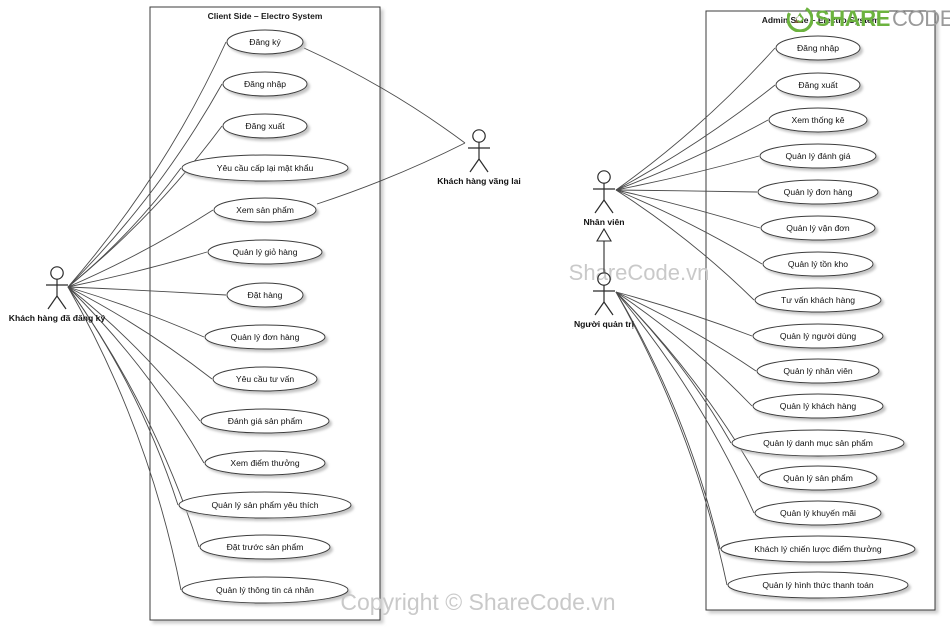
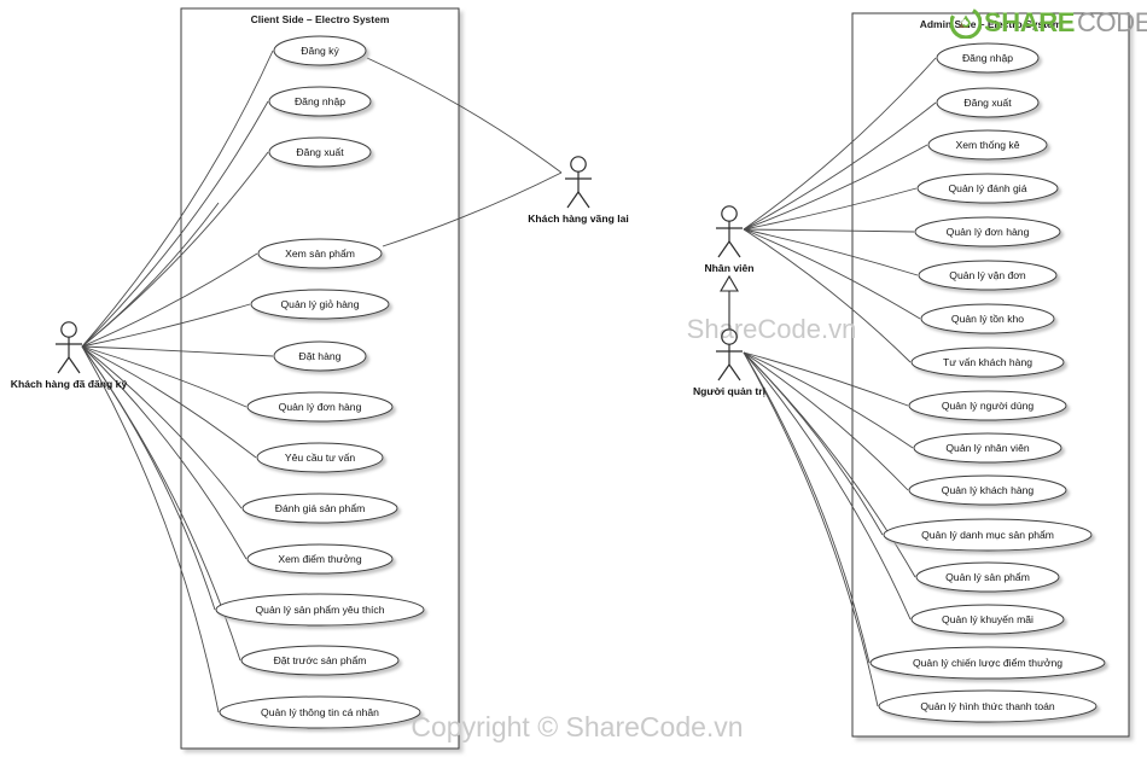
  Client Side – Electro System
  Admin Se – Electro System
  ShareCode.vn
  Đăng ký
  Đăng nhập
  Đăng xuất
- Yêu cầu cấp lại mật khẩu
  Xem sản phẩm
  Quản lý giỏ hàng
  Đặt hàng
  Quản lý đơn hàng
  Yêu cầu tư vấn
  Đánh giá sản phẩm
  Xem điểm thưởng
  Quản lý sản phẩm yêu thích
  Đặt trước sản phẩm
  Quản lý thông tin cá nhân
  Đăng nhập
  Đăng xuất
  Xem thống kê
  Quản lý đánh giá
  Quản lý đơn hàng
  Quản lý vận đơn
  Quản lý tồn kho
  Tư vấn khách hàng
  Quản lý người dùng
  Quản lý nhân viên
  Quản lý khách hàng
  Quản lý danh mục sản phẩm
  Quản lý sản phẩm
  Quản lý khuyến mãi
- Khách lý chiến lược điểm thưởng
+ Quản lý chiến lược điểm thưởng
  Quản lý hình thức thanh toán
  Khách hàng đã đăng ký
  Khách hàng vãng lai
  Nhân viên
  Người quản trị
  Copyright © ShareCode.vn
  SHARE
  CODE
